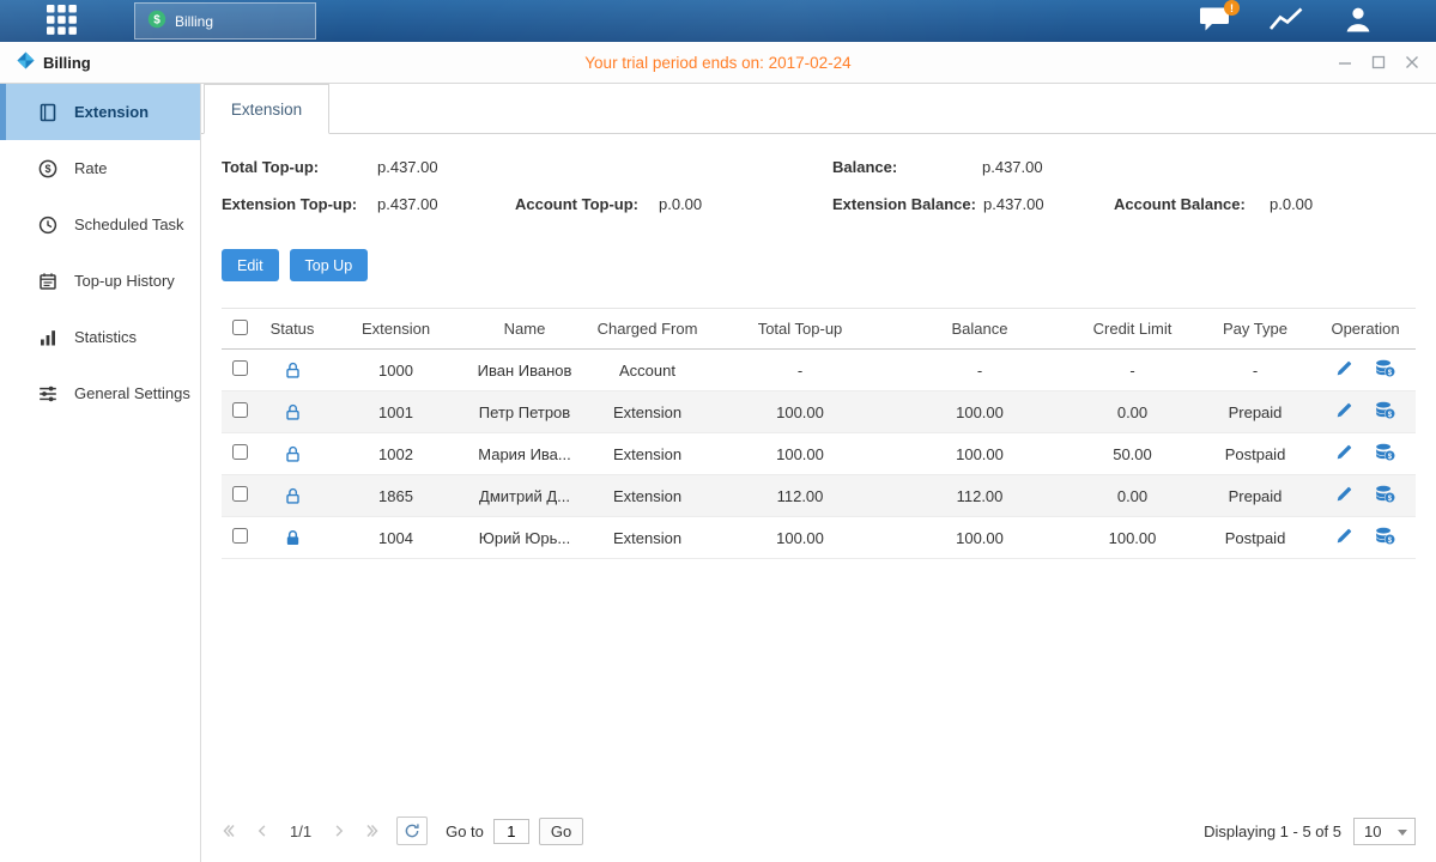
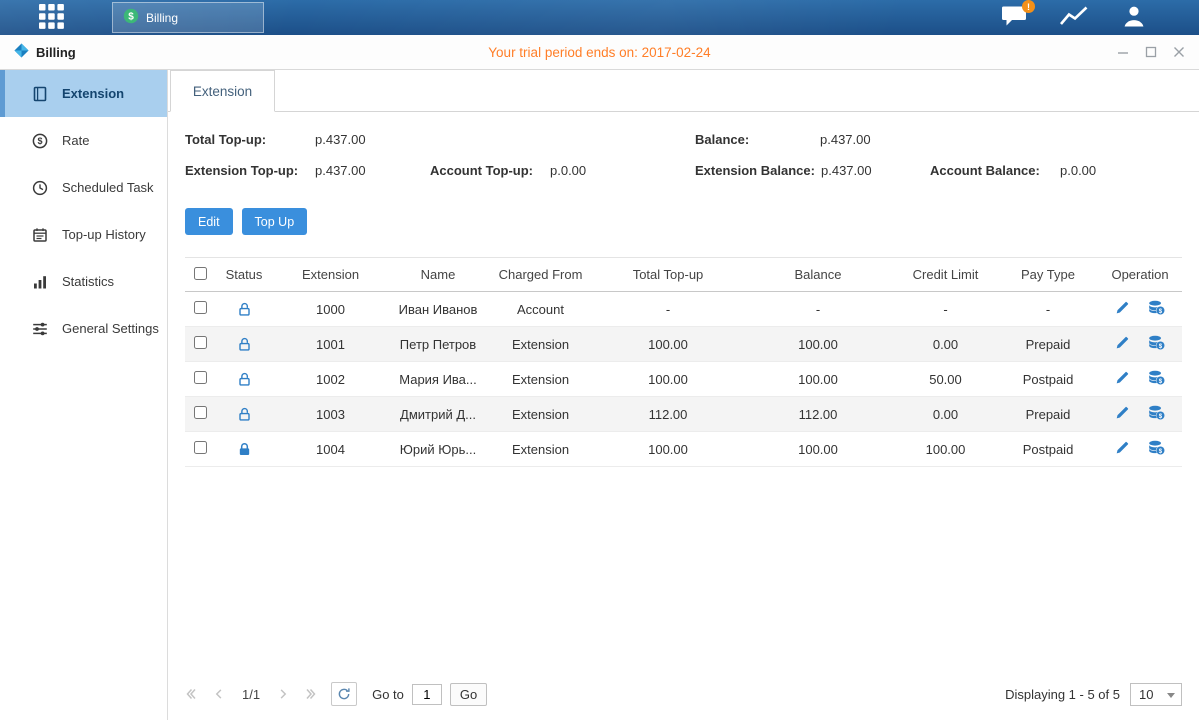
  $
  Billing
  !
  Billing
  Your trial period ends on: 2017-02-24
  Extension
  $
  Rate
  Scheduled Task
  Top-up History
  Statistics
  General Settings
  Extension
  Total Top-up:
  p.437.00
  Balance:
  p.437.00
  Extension Top-up:
  p.437.00
  Account Top-up:
  p.0.00
  Extension Balance:
  p.437.00
  Account Balance:
  p.0.00
  Edit
  Top Up
  	Status	Extension	Name	Charged From	Total Top-up	Balance	Credit Limit	Pay Type	Operation
  		1000	Иван Иванов	Account	-	-	-	-
  		1001	Петр Петров	Extension	100.00	100.00	0.00	Prepaid
  		1002	Мария Ива...	Extension	100.00	100.00	50.00	Postpaid
- 		1865	Дмитрий Д...	Extension	112.00	112.00	0.00	Prepaid
+ 		1003	Дмитрий Д...	Extension	112.00	112.00	0.00	Prepaid
  		1004	Юрий Юрь...	Extension	100.00	100.00	100.00	Postpaid
  1/1
  Go to
  1
  Go
  Displaying 1 - 5 of 5
  10
